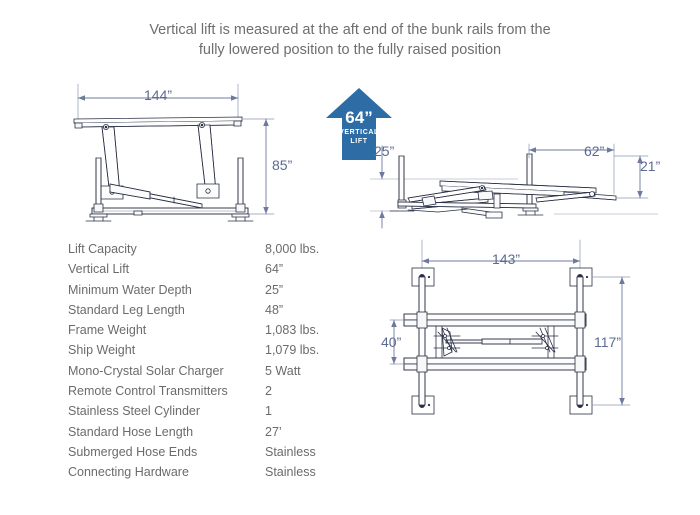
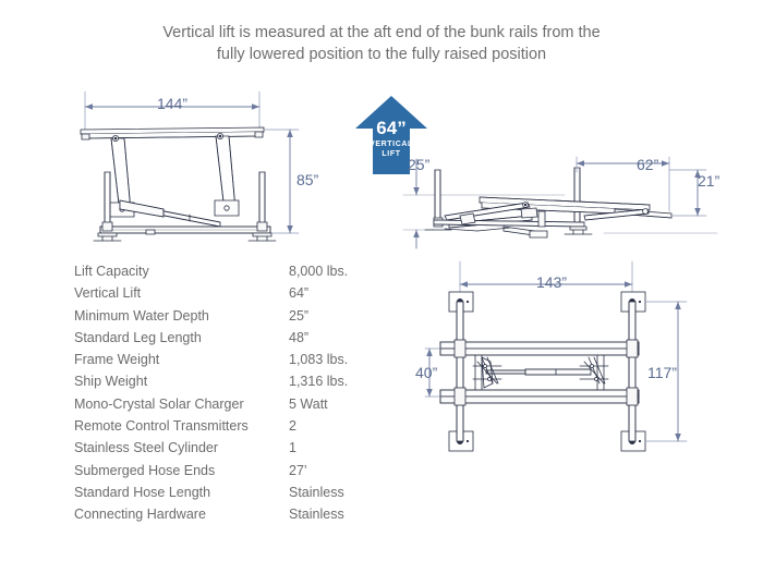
  Vertical lift is measured at the aft end of the bunk rails from the
  fully lowered position to the fully raised position
  144”
  85”
  64”
  25”
  62”
  21”
  143”
  40”
  117”
  Lift Capacity
  8,000 lbs.
  Vertical Lift
  64”
  Minimum Water Depth
  25”
  Standard Leg Length
  48”
  Frame Weight
  1,083 lbs.
  Ship Weight
- 1,079 lbs.
+ 1,316 lbs.
  Mono-Crystal Solar Charger
  5 Watt
  Remote Control Transmitters
  2
  Stainless Steel Cylinder
  1
- Standard Hose Length
+ Submerged Hose Ends
  27’
- Submerged Hose Ends
+ Standard Hose Length
  Stainless
  Connecting Hardware
  Stainless
